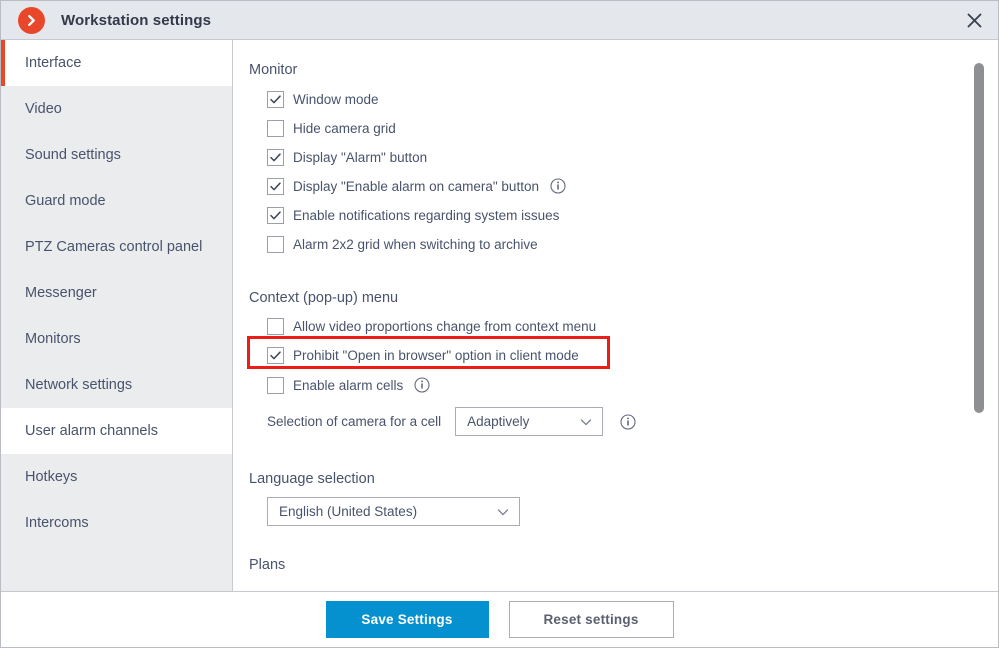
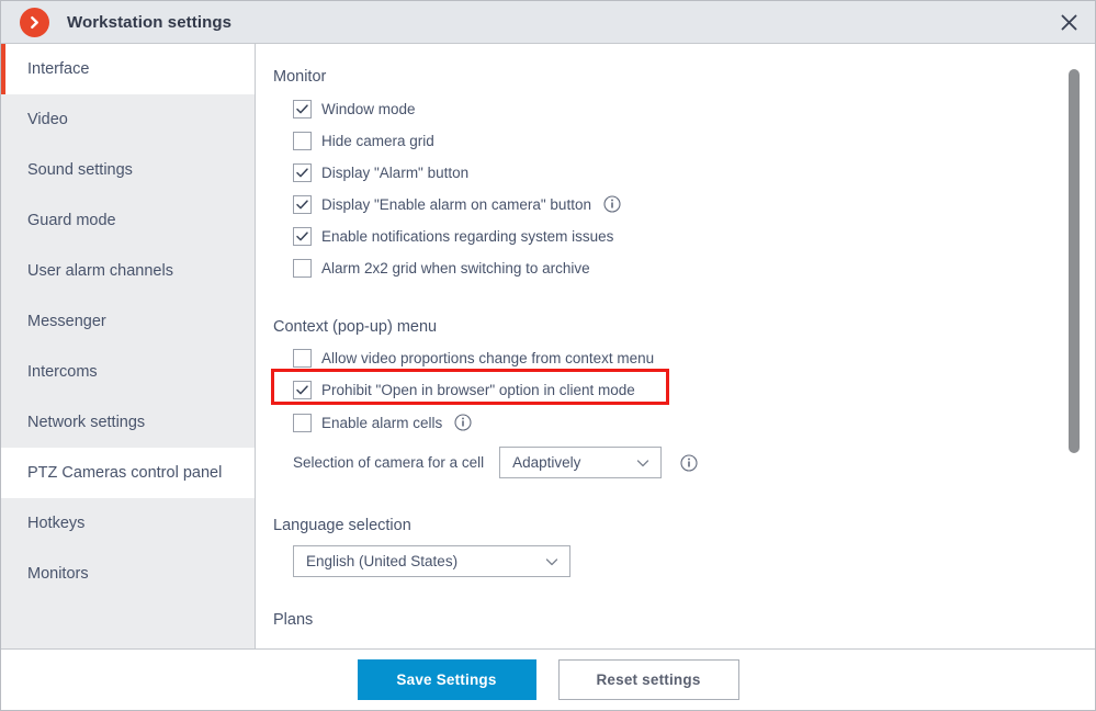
  Workstation settings
  Interface
  Video
  Sound settings
  Guard mode
- PTZ Cameras control panel
+ User alarm channels
  Messenger
- Monitors
+ Intercoms
  Network settings
- User alarm channels
+ PTZ Cameras control panel
  Hotkeys
- Intercoms
+ Monitors
  Monitor
  Window mode
  Hide camera grid
  Display "Alarm" button
  Display "Enable alarm on camera" button
  Enable notifications regarding system issues
  Alarm 2x2 grid when switching to archive
  Context (pop-up) menu
  Allow video proportions change from context menu
  Prohibit "Open in browser" option in client mode
  Enable alarm cells
  Selection of camera for a cell
  Adaptively
  Language selection
  English (United States)
  Plans
  Save Settings
  Reset settings
